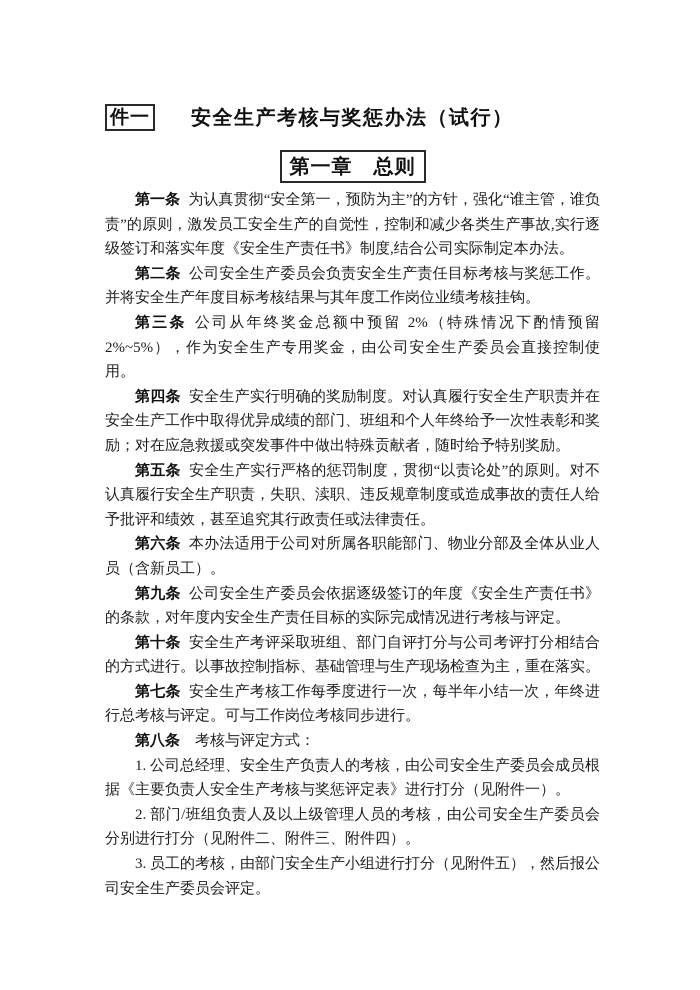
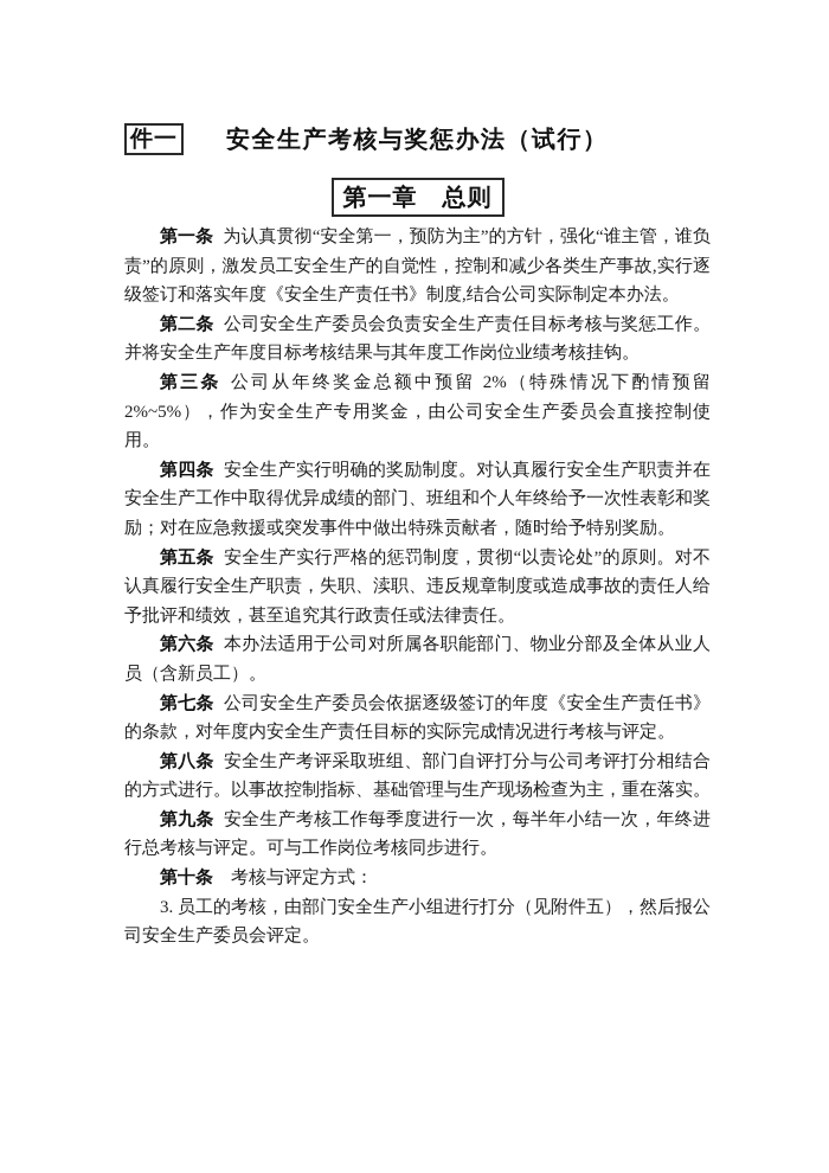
  件一
  安全生产考核与奖惩办法（试行）
  第一章 总则
  第一条 为认真贯彻“安全第一，预防为主”的方针，强化“谁主管，谁负责”的原则，激发员工安全生产的自觉性，控制和减少各类生产事故,实行逐级签订和落实年度《安全生产责任书》制度,结合公司实际制定本办法。
  第二条 公司安全生产委员会负责安全生产责任目标考核与奖惩工作。并将安全生产年度目标考核结果与其年度工作岗位业绩考核挂钩。
  第三条 公司从年终奖金总额中预留 2%（特殊情况下酌情预留 2%~5%），作为安全生产专用奖金，由公司安全生产委员会直接控制使用。
  第四条 安全生产实行明确的奖励制度。对认真履行安全生产职责并在安全生产工作中取得优异成绩的部门、班组和个人年终给予一次性表彰和奖励；对在应急救援或突发事件中做出特殊贡献者，随时给予特别奖励。
  第五条 安全生产实行严格的惩罚制度，贯彻“以责论处”的原则。对不认真履行安全生产职责，失职、渎职、违反规章制度或造成事故的责任人给予批评和绩效，甚至追究其行政责任或法律责任。
  第六条 本办法适用于公司对所属各职能部门、物业分部及全体从业人员（含新员工）。
- 第九条 公司安全生产委员会依据逐级签订的年度《安全生产责任书》的条款，对年度内安全生产责任目标的实际完成情况进行考核与评定。
+ 第七条 公司安全生产委员会依据逐级签订的年度《安全生产责任书》的条款，对年度内安全生产责任目标的实际完成情况进行考核与评定。
- 第十条 安全生产考评采取班组、部门自评打分与公司考评打分相结合的方式进行。以事故控制指标、基础管理与生产现场检查为主，重在落实。
+ 第八条 安全生产考评采取班组、部门自评打分与公司考评打分相结合的方式进行。以事故控制指标、基础管理与生产现场检查为主，重在落实。
- 第七条 安全生产考核工作每季度进行一次，每半年小结一次，年终进行总考核与评定。可与工作岗位考核同步进行。
+ 第九条 安全生产考核工作每季度进行一次，每半年小结一次，年终进行总考核与评定。可与工作岗位考核同步进行。
- 第八条 考核与评定方式：
+ 第十条 考核与评定方式：
- 1. 公司总经理、安全生产负责人的考核，由公司安全生产委员会成员根据《主要负责人安全生产考核与奖惩评定表》进行打分（见附件一）。
- 2. 部门/班组负责人及以上级管理人员的考核，由公司安全生产委员会分别进行打分（见附件二、附件三、附件四）。
  3. 员工的考核，由部门安全生产小组进行打分（见附件五），然后报公司安全生产委员会评定。
